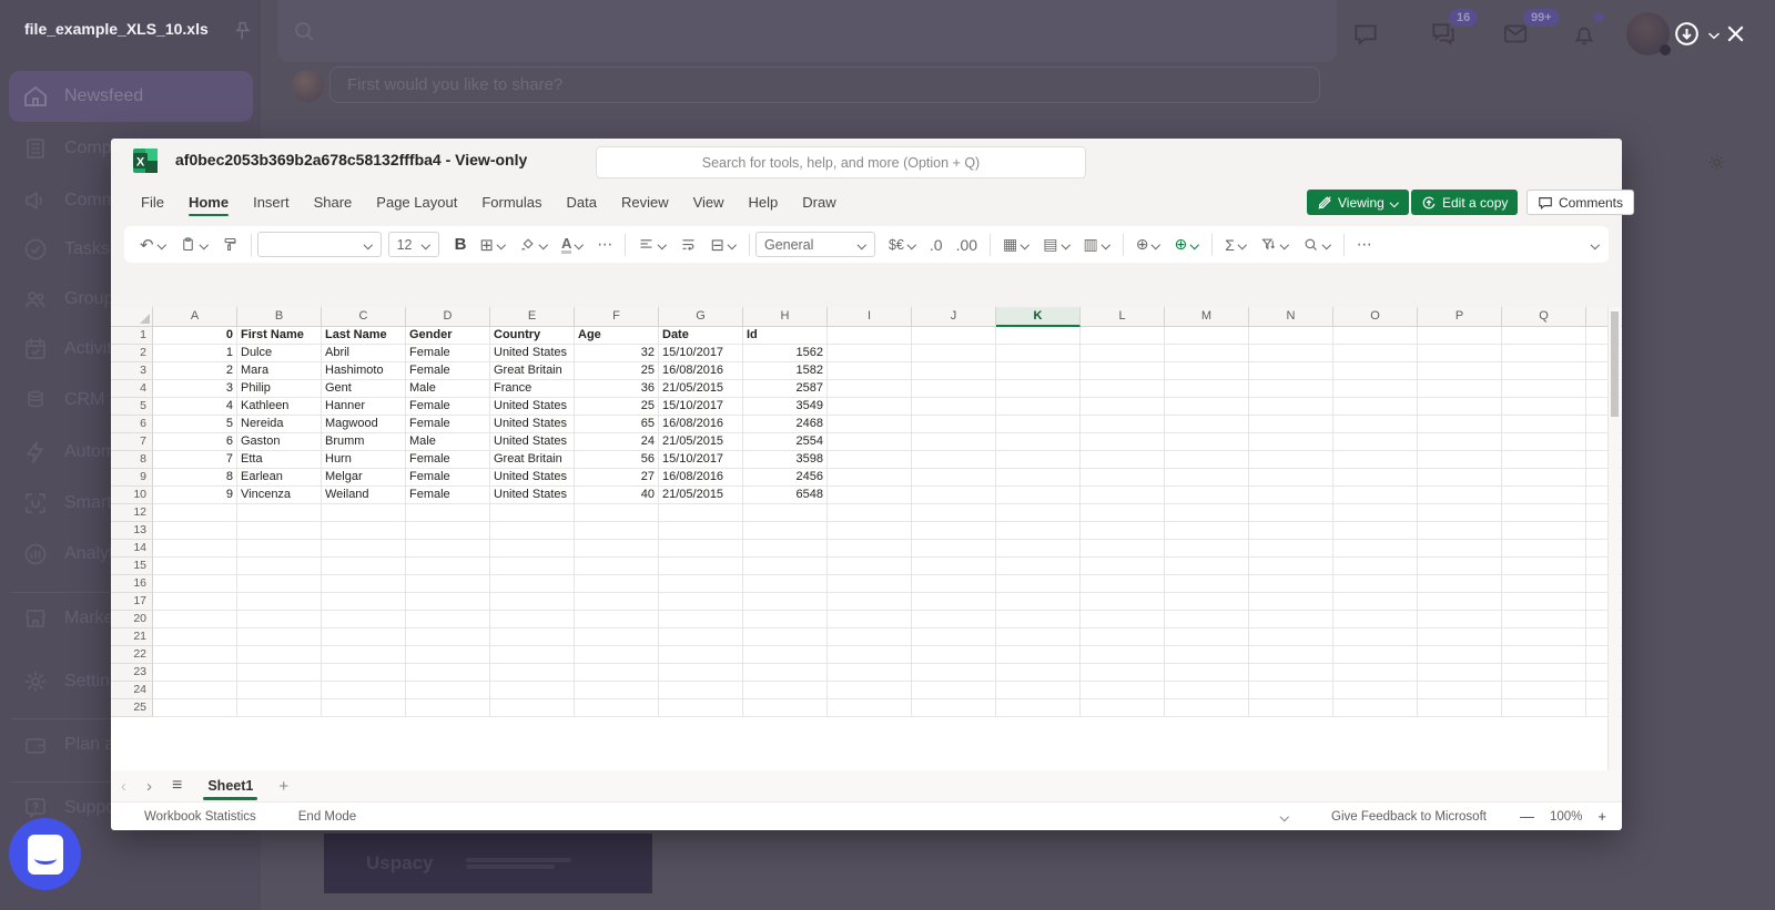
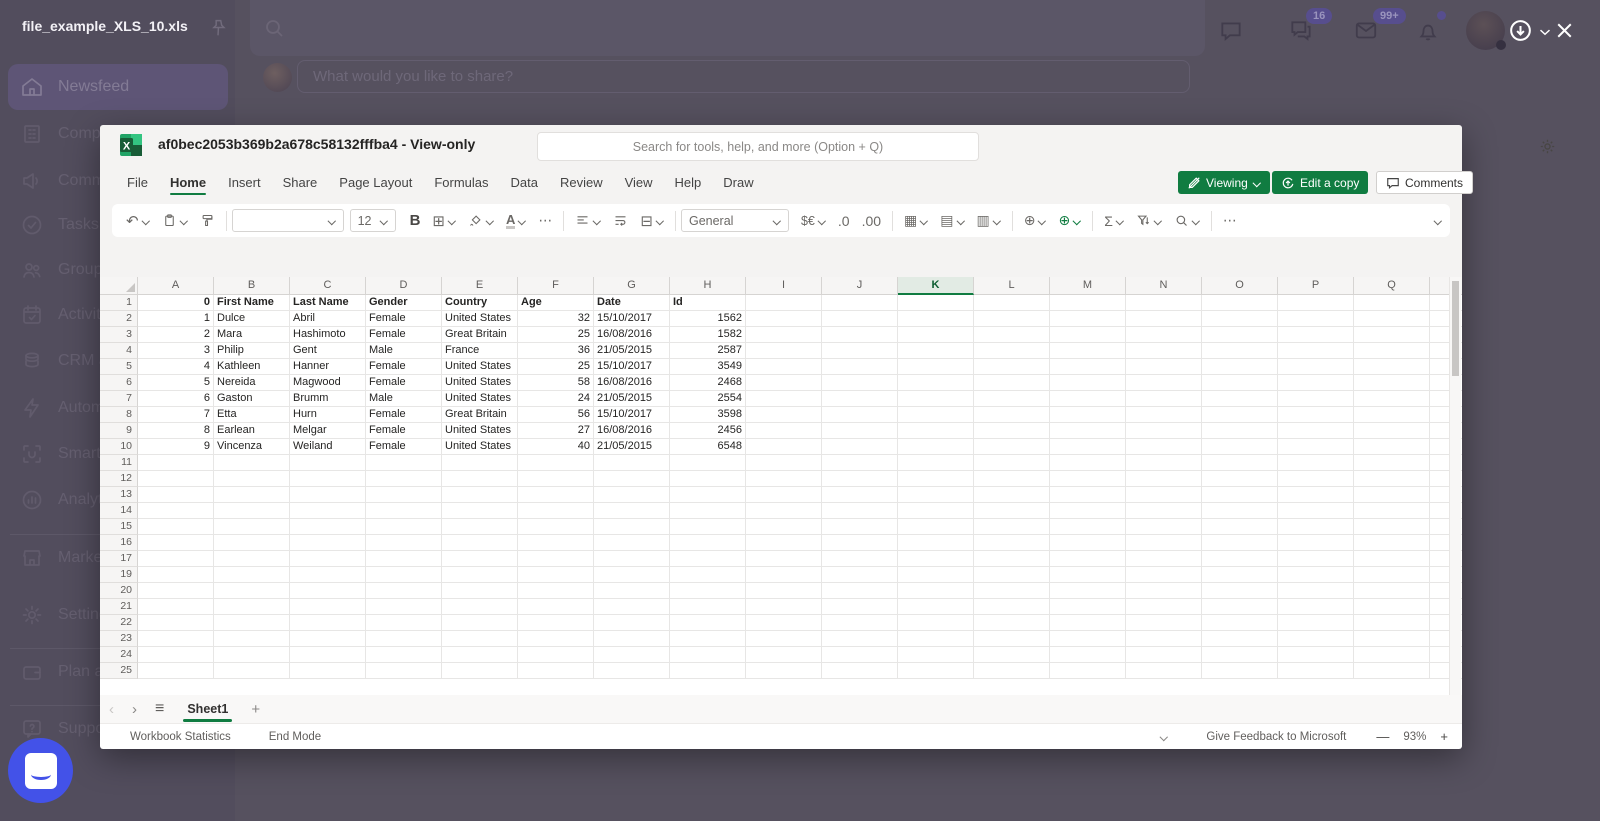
- First would you like to share?
+ What would you like to share?
  16
  99+
  file_example_XLS_10.xls
- Uspacy
  X
  af0bec2053b369b2a678c58132fffba4 - View-only
  Search for tools, help, and more (Option + Q)
  File
  Home
  Insert
  Share
  Page Layout
  Formulas
  Data
  Review
  View
  Help
  Draw
  Viewing
  Edit a copy
  Comments
  ↶
  12
  B
  ⊞
  A
  ⋯
  ⊟
  General
  $€
  .0
  .00
  ▦
  ▤
  ▥
  ⊕
  ⊕
  Σ
  ⋯
  A
  B
  C
  D
  E
  F
  G
  H
  I
  J
  K
  L
  M
  N
  O
  P
  Q
  1
  0
  First Name
  Last Name
  Gender
  Country
  Age
  Date
  Id
  2
  1
  Dulce
  Abril
  Female
  United States
  32
  15/10/2017
  1562
  3
  2
  Mara
  Hashimoto
  Female
  Great Britain
  25
  16/08/2016
  1582
  4
  3
  Philip
  Gent
  Male
  France
  36
  21/05/2015
  2587
  5
  4
  Kathleen
  Hanner
  Female
  United States
  25
  15/10/2017
  3549
  6
  5
  Nereida
  Magwood
  Female
  United States
- 65
+ 58
  16/08/2016
  2468
  7
  6
  Gaston
  Brumm
  Male
  United States
  24
  21/05/2015
  2554
  8
  7
  Etta
  Hurn
  Female
  Great Britain
  56
  15/10/2017
  3598
  9
  8
  Earlean
  Melgar
  Female
  United States
  27
  16/08/2016
  2456
  10
  9
  Vincenza
  Weiland
  Female
  United States
  40
  21/05/2015
  6548
+ 11
  12
  13
  14
  15
  16
  17
+ 19
  20
  21
  22
  23
  24
  25
  ‹
  ›
  ≡
  Sheet1
  +
  Workbook Statistics
  End Mode
  Give Feedback to Microsoft
  —
- 100%
+ 93%
  +
  Newsfeed
  Comp
  Comm
  Tasks
  Group
  Activit
  Autom
  Smart
  Analy
  Marke
  Settin
  Plan a
